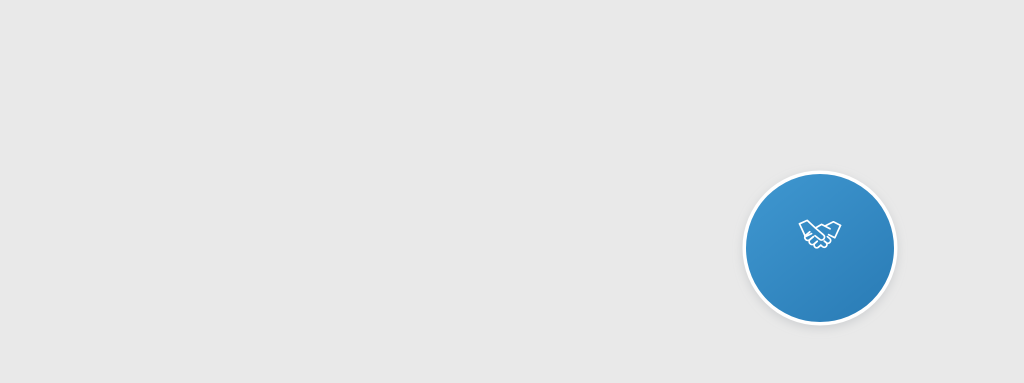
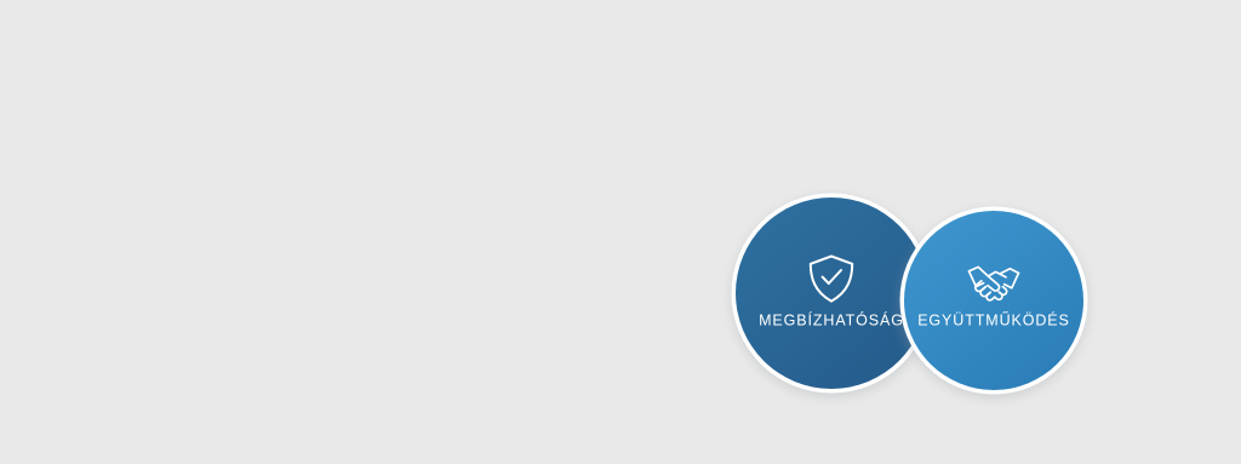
+ MEGBÍZHATÓSÁG
+ EGYÜTTMŰKÖDÉS
